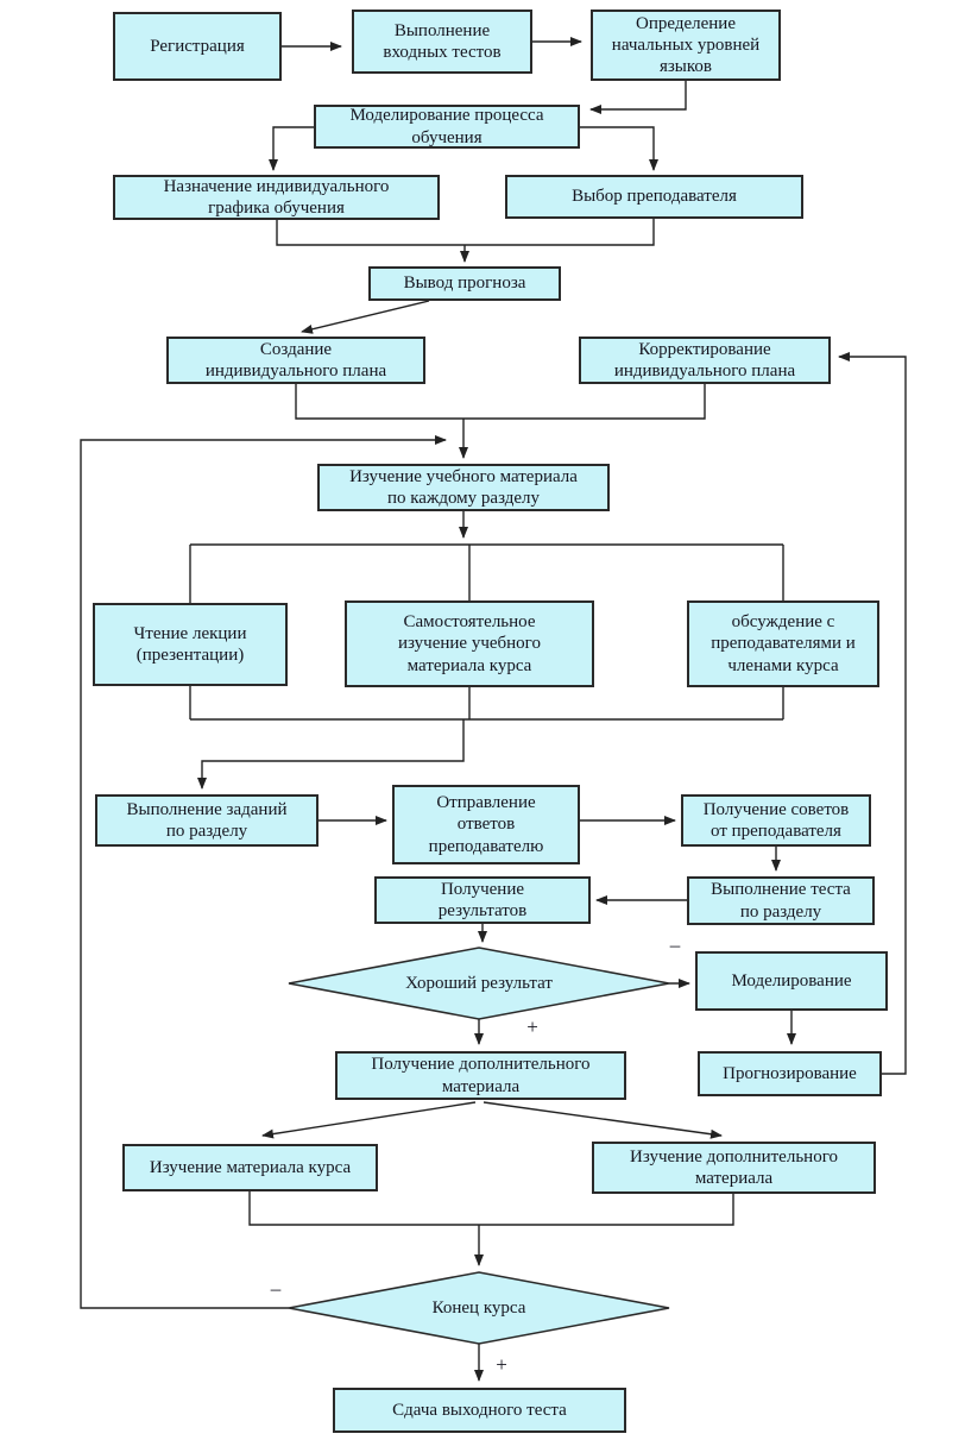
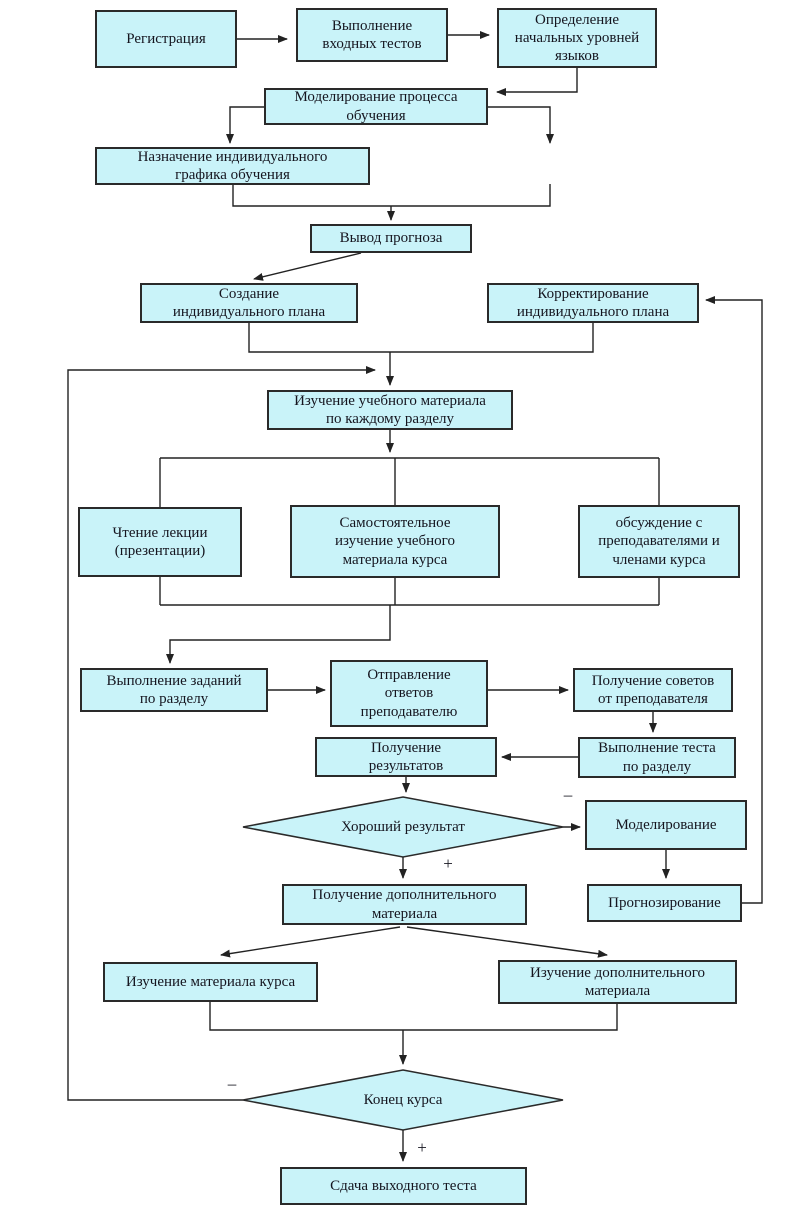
  Регистрация
  Выполнение
  входных тестов
  Определение
  начальных уровней
  языков
  Моделирование процесса
  обучения
  Назначение индивидуального
  графика обучения
- Выбор преподавателя
  Вывод прогноза
  Создание
  индивидуального плана
  Корректирование
  индивидуального плана
  Изучение учебного материала
  по каждому разделу
  Чтение лекции
  (презентации)
  Самостоятельное
  изучение учебного
  материала курса
  обсуждение с
  преподавателями и
  членами курса
  Выполнение заданий
  по разделу
  Отправление
  ответов
  преподавателю
  Получение советов
  от преподавателя
  Выполнение теста
  по разделу
  Получение
  результатов
  Моделирование
  Получение дополнительного
  материала
  Прогнозирование
  Изучение материала курса
  Изучение дополнительного
  материала
  Сдача выходного теста
  Хороший результат
  Конец курса
  –
  +
  –
  +
